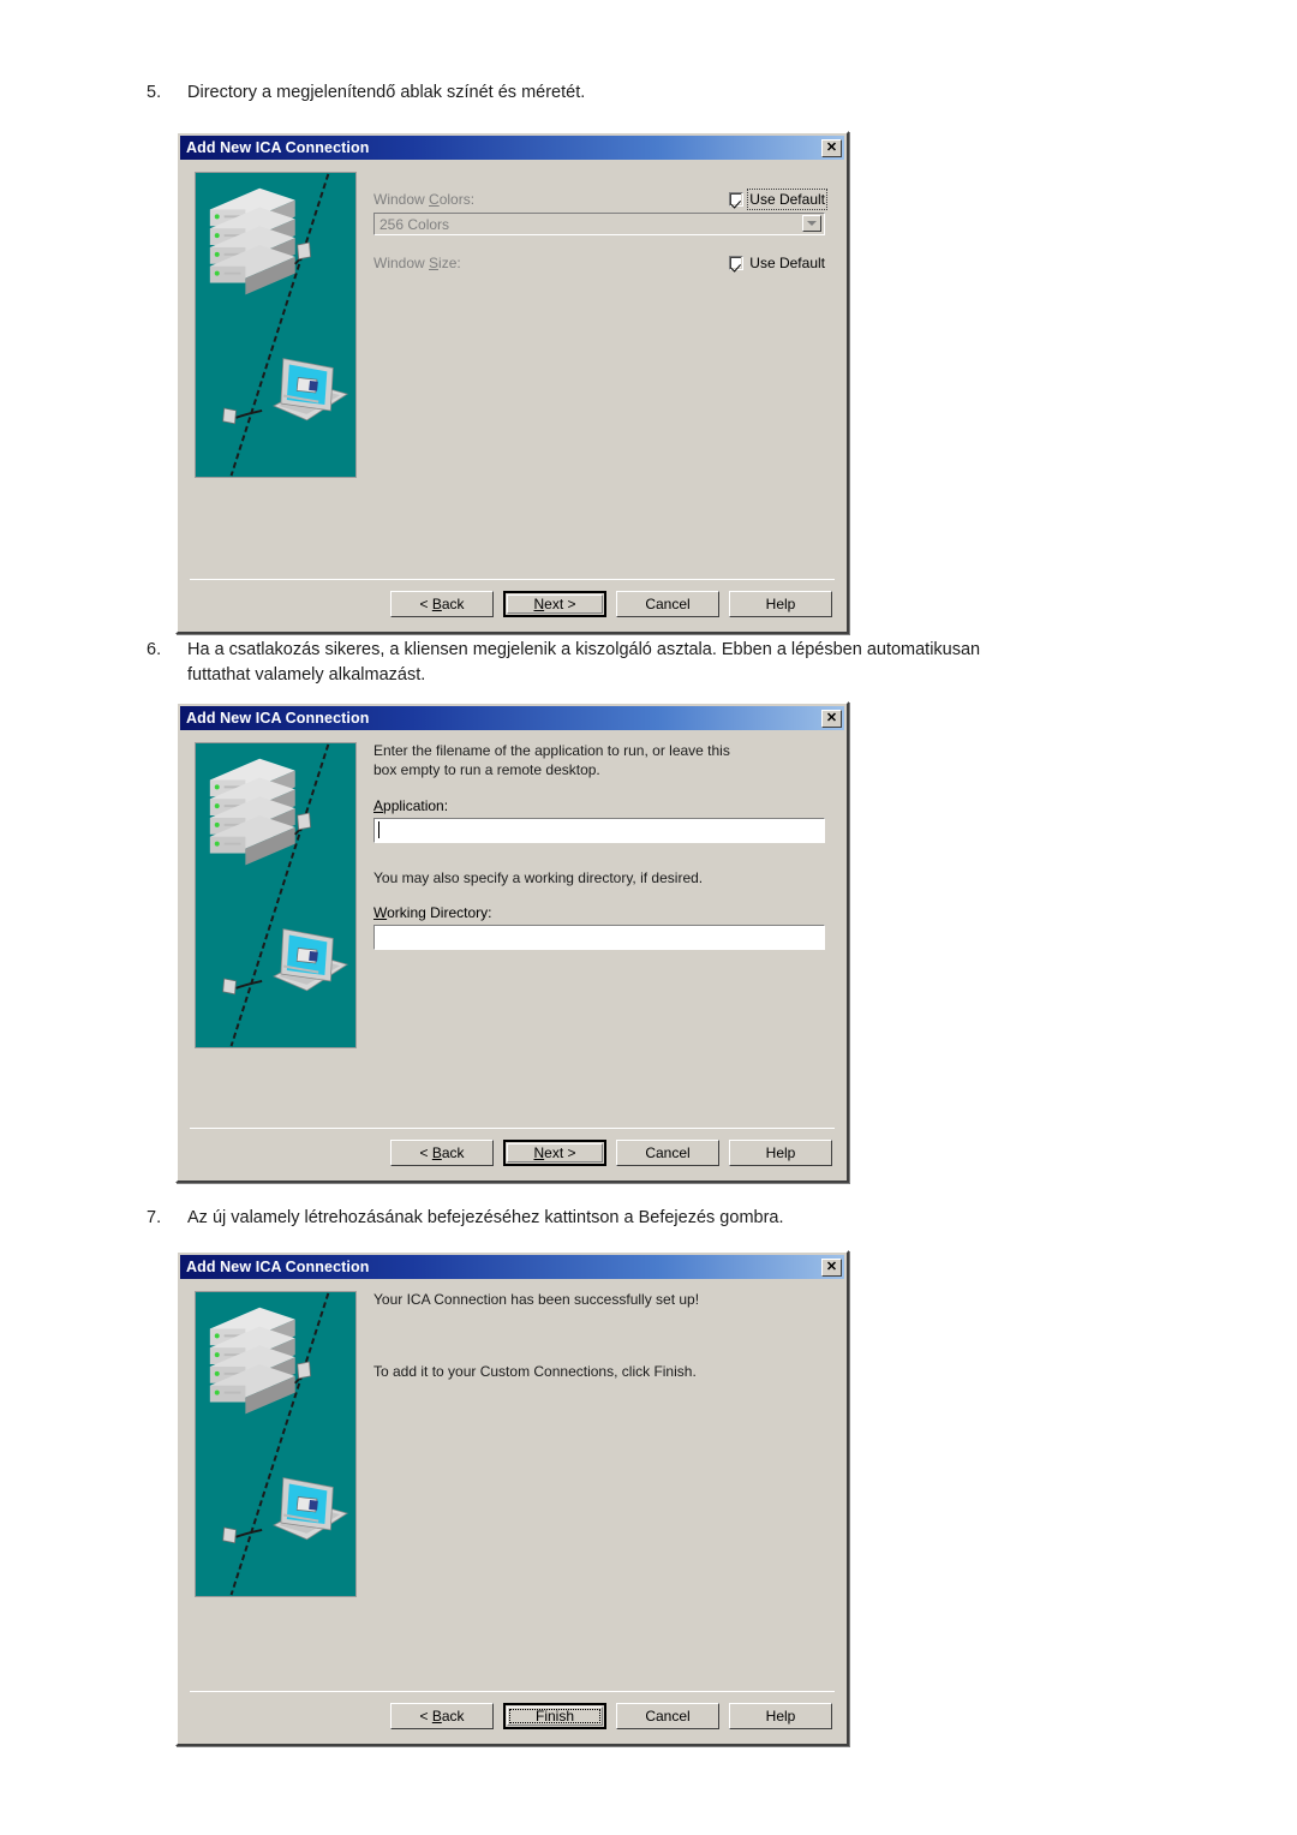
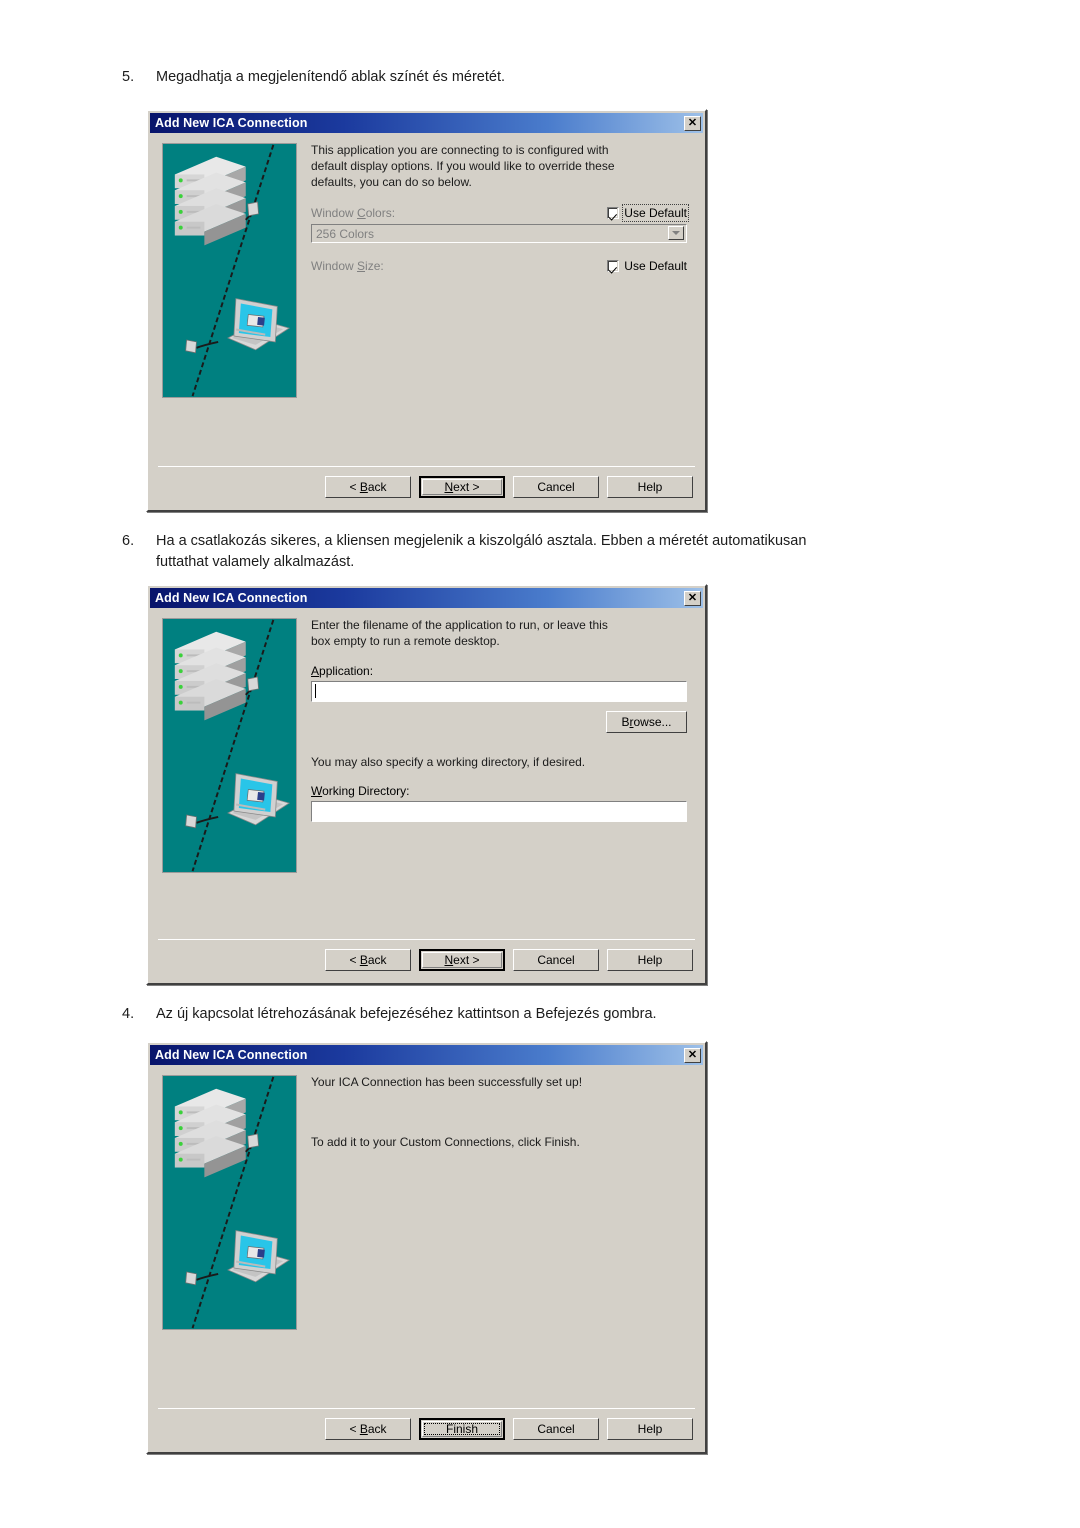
  5.
- Directory a megjelenítendő ablak színét és méretét.
+ Megadhatja a megjelenítendő ablak színét és méretét.
  Add New ICA Connection
  ✕
+ This application you are connecting to is configured with
+ default display options. If you would like to override these
+ defaults, you can do so below.
  Window Colors:
  Use Default
  256 Colors
  Window Size:
  Use Default
  < Back
  Next >
  Cancel
  Help
  6.
- Ha a csatlakozás sikeres, a kliensen megjelenik a kiszolgáló asztala. Ebben a lépésben automatikusan futtathat valamely alkalmazást.
+ Ha a csatlakozás sikeres, a kliensen megjelenik a kiszolgáló asztala. Ebben a méretét automatikusan futtathat valamely alkalmazást.
  Add New ICA Connection
  ✕
  Enter the filename of the application to run, or leave this
  box empty to run a remote desktop.
  Application:
+ B
+ r
+ owse...
  You may also specify a working directory, if desired.
  Working Directory:
  < Back
  Next >
  Cancel
  Help
- 7.
+ 4.
- Az új valamely létrehozásának befejezéséhez kattintson a Befejezés gombra.
+ Az új kapcsolat létrehozásának befejezéséhez kattintson a Befejezés gombra.
  Add New ICA Connection
  ✕
  Your ICA Connection has been successfully set up!
  To add it to your Custom Connections, click Finish.
  < Back
  Finish
  Cancel
  Help
